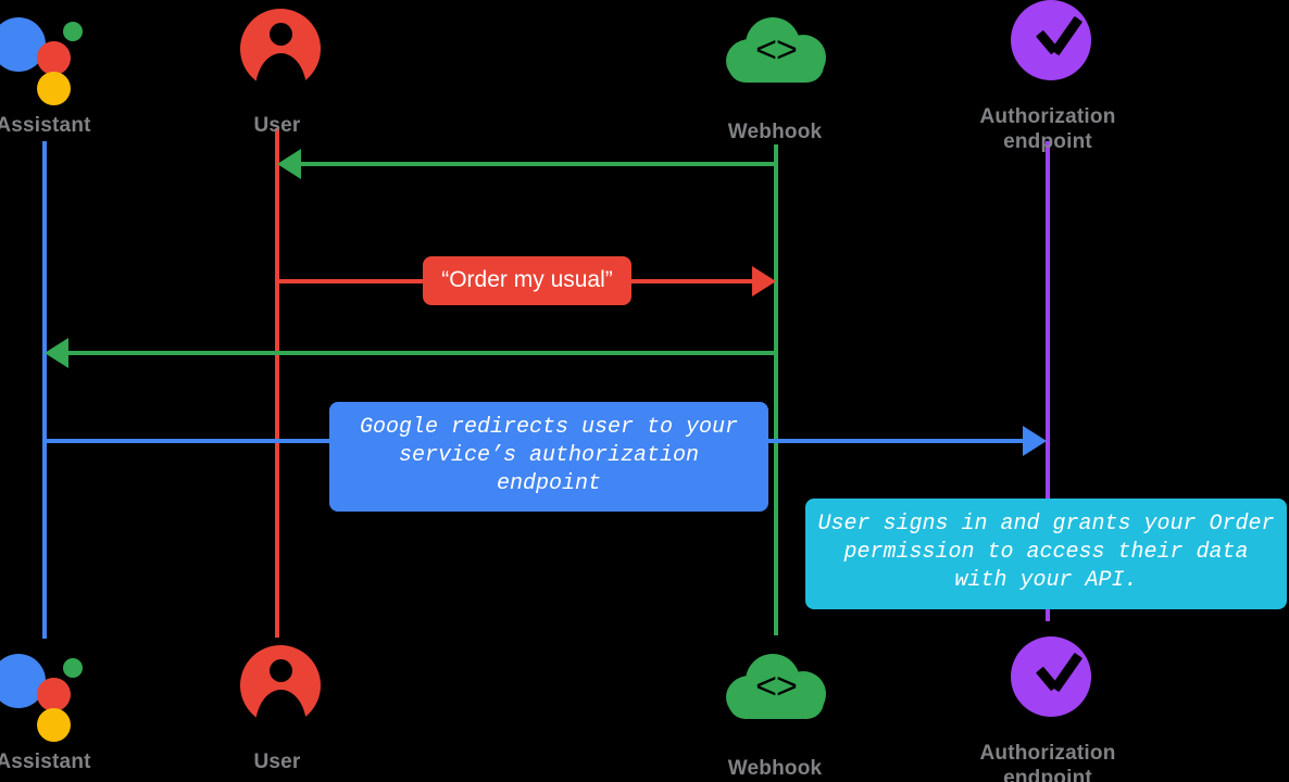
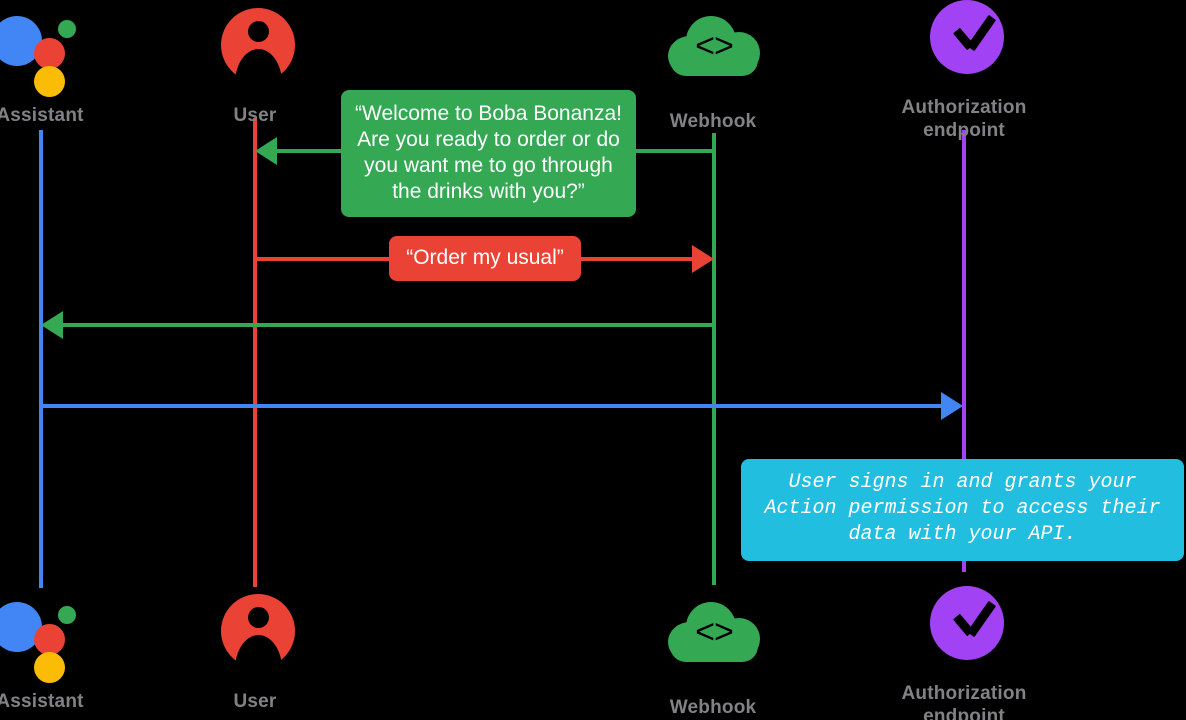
  Assistant
  User
  <>
  Webhook
  Authorization
  endpoint
+ “Welcome to Boba Bonanza! Are you ready to order or do you want me to go through the drinks with you?”
  “Order my usual”
- Google redirects user to your service’s authorization endpoint
- User signs in and grants your Order permission to access their data with your API.
+ User signs in and grants your Action permission to access their data with your API.
  Assistant
  User
  <>
  Webhook
  Authorization
  endpoint
